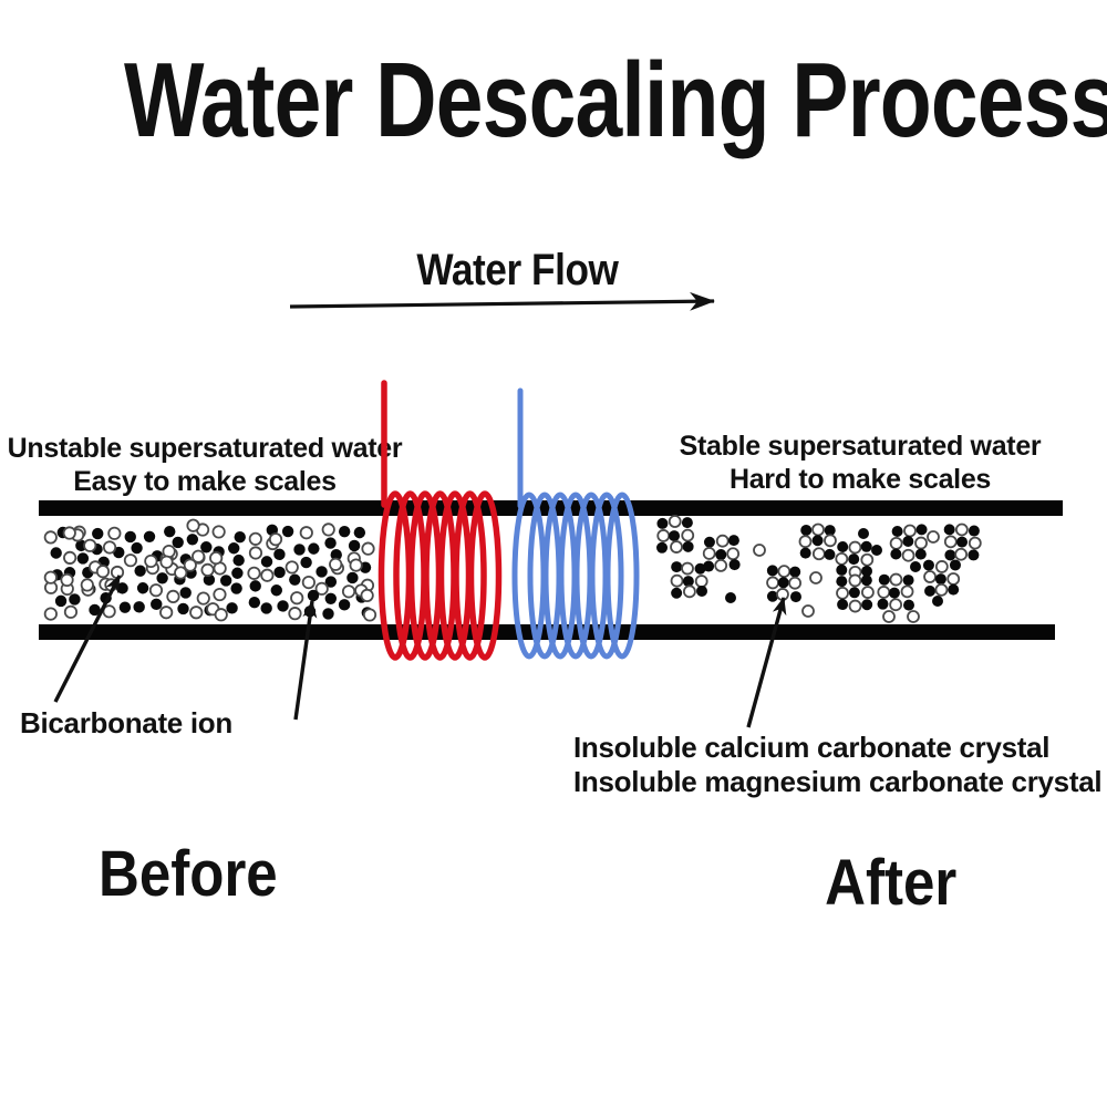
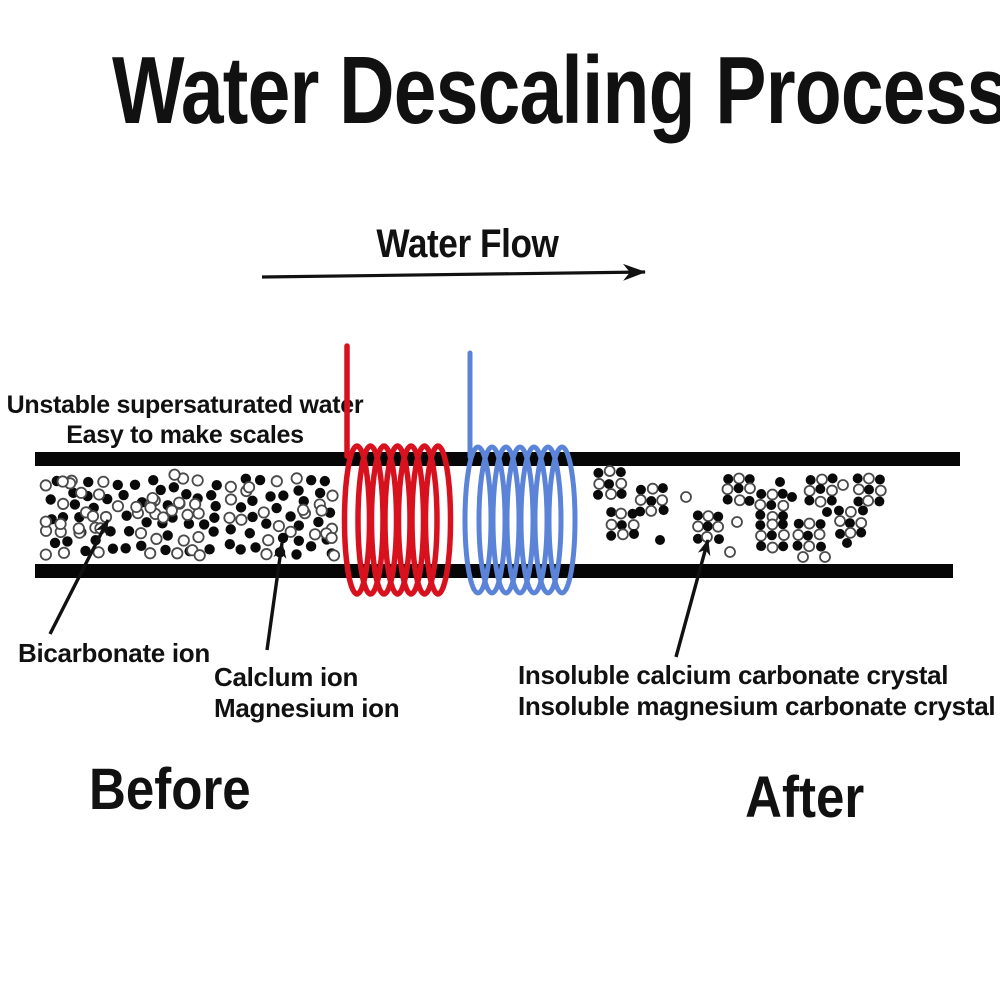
  Water Descaling Process
  Water Flow
  Unstable supersaturated watr
  Easy to make scales
- Stable supersaturated water
- Hard to make scales
  Bicarbonate ion
+ Calclum ion
+ Magnesium ion
  Insoluble calcium carbonate crystal
  Insoluble magnesium carbonate crystal
  Before
  After
